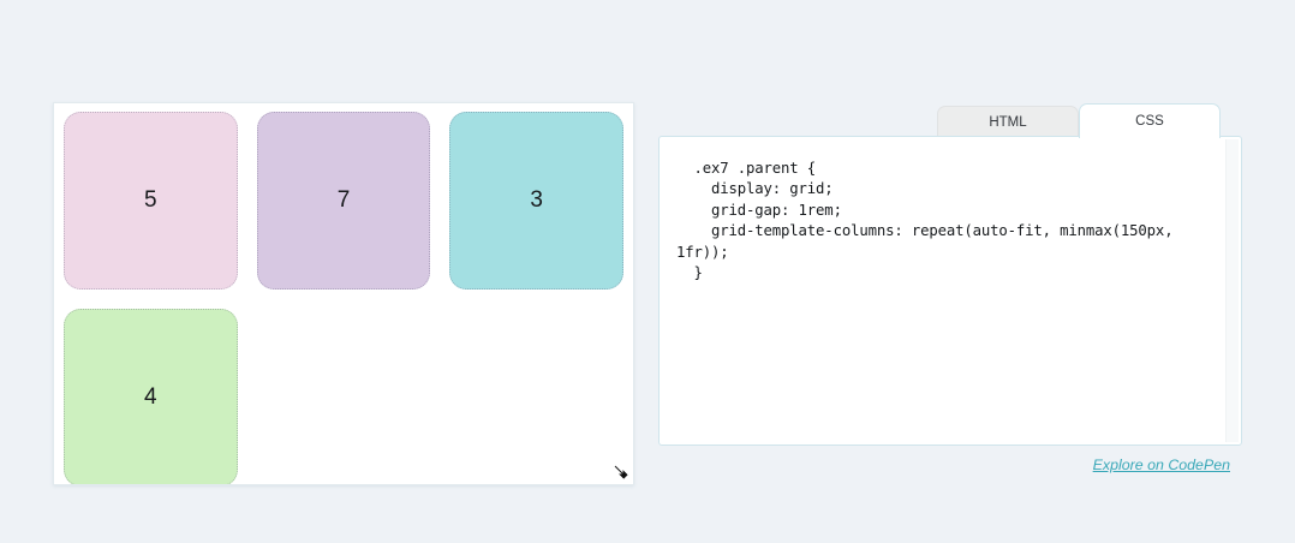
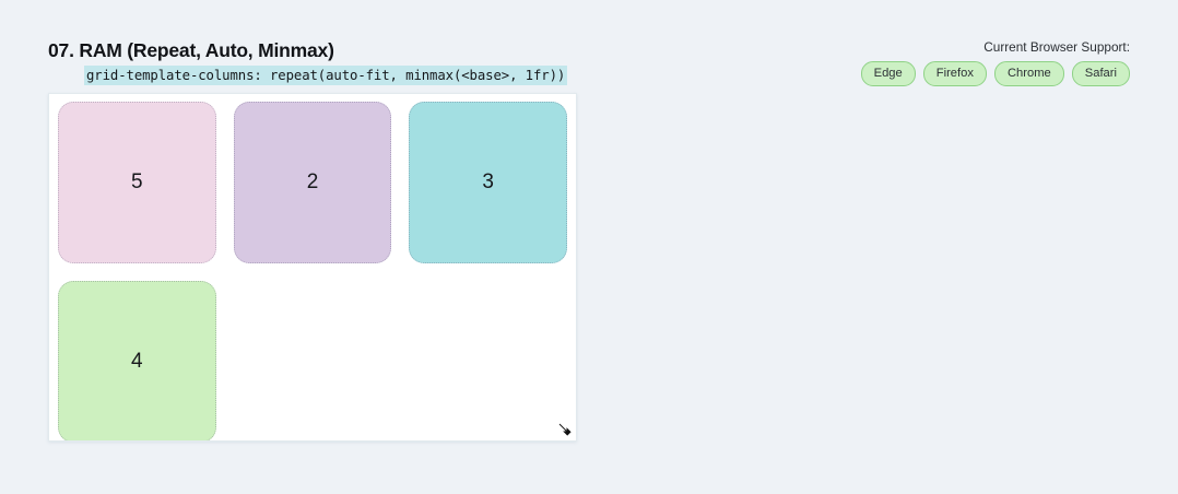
+ 07. RAM (Repeat, Auto, Minmax)
+ grid-template-columns: repeat(auto-fit, minmax(<base>, 1fr))
+ Current Browser Support:
+ Edge
+ Firefox
+ Chrome
+ Safari
  5
- 7
+ 2
  3
  4
- HTML
- CSS
- .ex7 .parent {
- display: grid;
- grid-gap: 1rem;
- grid-template-columns: repeat(auto-fit, minmax(150px, 1fr));
- }
- Explore on CodePen
